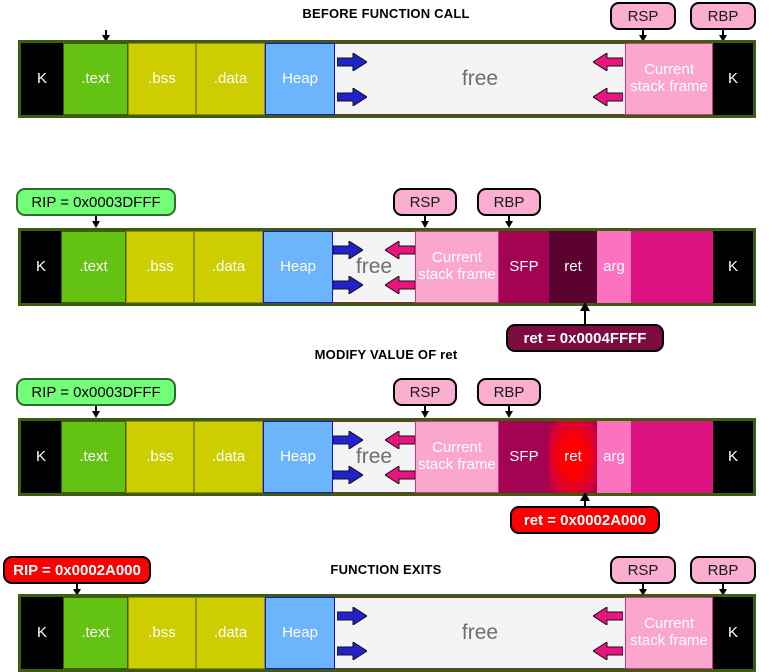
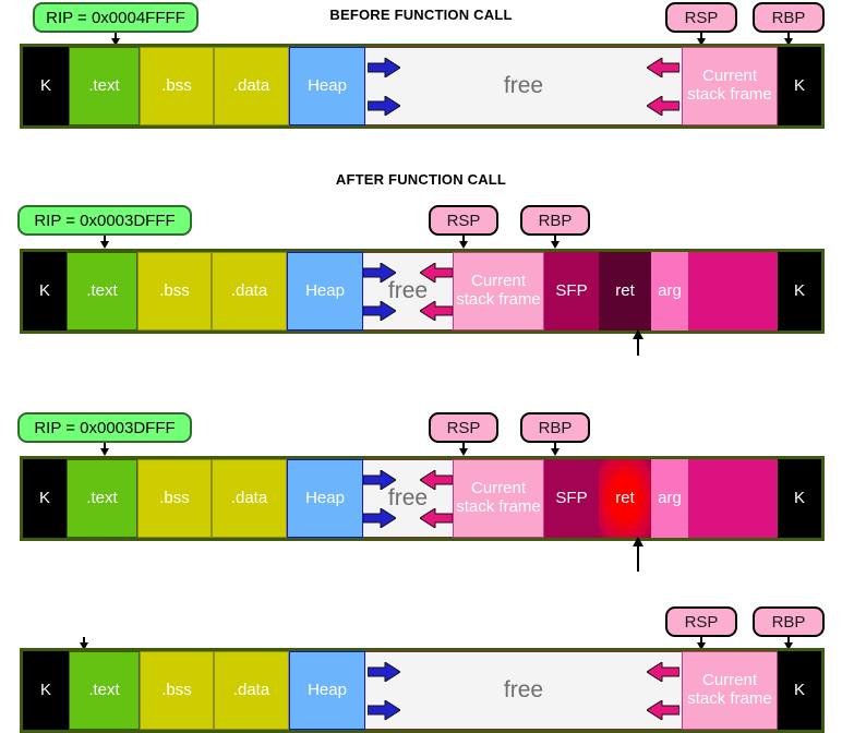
  BEFORE FUNCTION CALL
+ RIP = 0x0004FFFF
  RSP
  RBP
  K
  .text
  .bss
  .data
  Heap
  free
  Current stack frame
  K
+ AFTER FUNCTION CALL
  RIP = 0x0003DFFF
  RSP
  RBP
  K
  .text
  .bss
  .data
  Heap
  free
  Current stack frame
  SFP
  ret
  arg
  K
- ret = 0x0004FFFF
- MODIFY VALUE OF ret
  RIP = 0x0003DFFF
  RSP
  RBP
  K
  .text
  .bss
  .data
  Heap
  free
  Current stack frame
  SFP
  ret
  arg
  K
- ret = 0x0002A000
- FUNCTION EXITS
- RIP = 0x0002A000
  RSP
  RBP
  K
  .text
  .bss
  .data
  Heap
  free
  Current stack frame
  K
